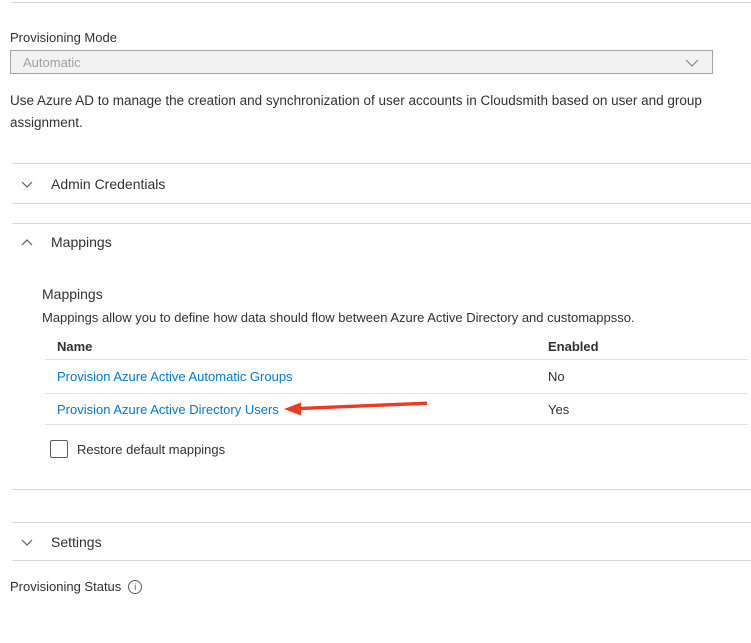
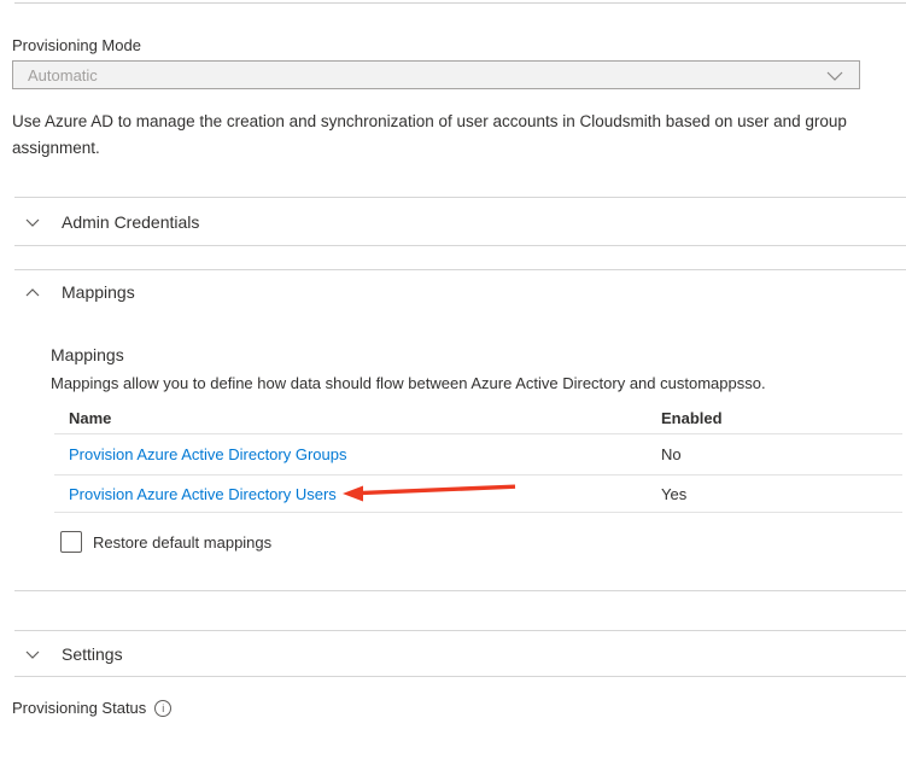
  Provisioning Mode
  Automatic
  Use Azure AD to manage the creation and synchronization of user accounts in Cloudsmith based on user and group assignment.
  Admin Credentials
  Mappings
  Mappings
  Mappings allow you to define how data should flow between Azure Active Directory and customappsso.
  Name
  Enabled
- Provision Azure Active Automatic Groups
+ Provision Azure Active Directory Groups
  No
  Provision Azure Active Directory Users
  Yes
  Restore default mappings
  Settings
  Provisioning Status
  i
